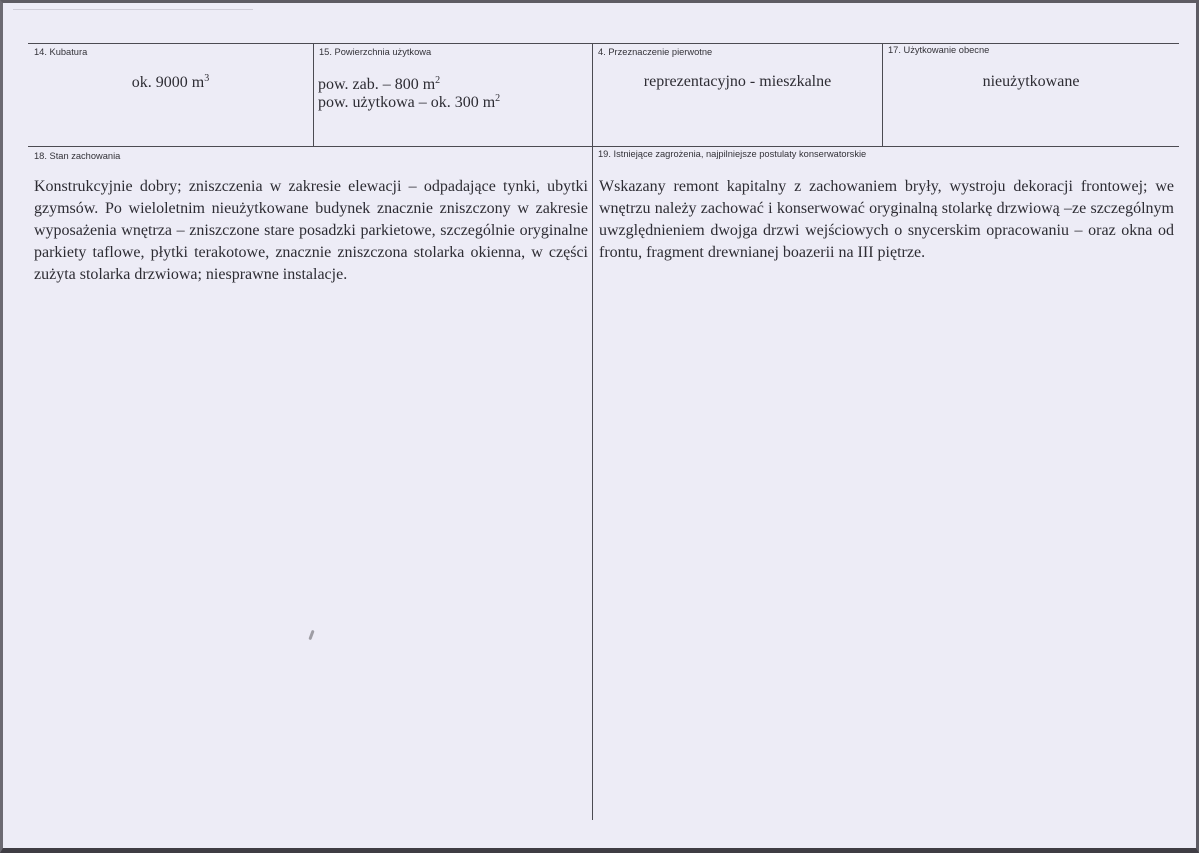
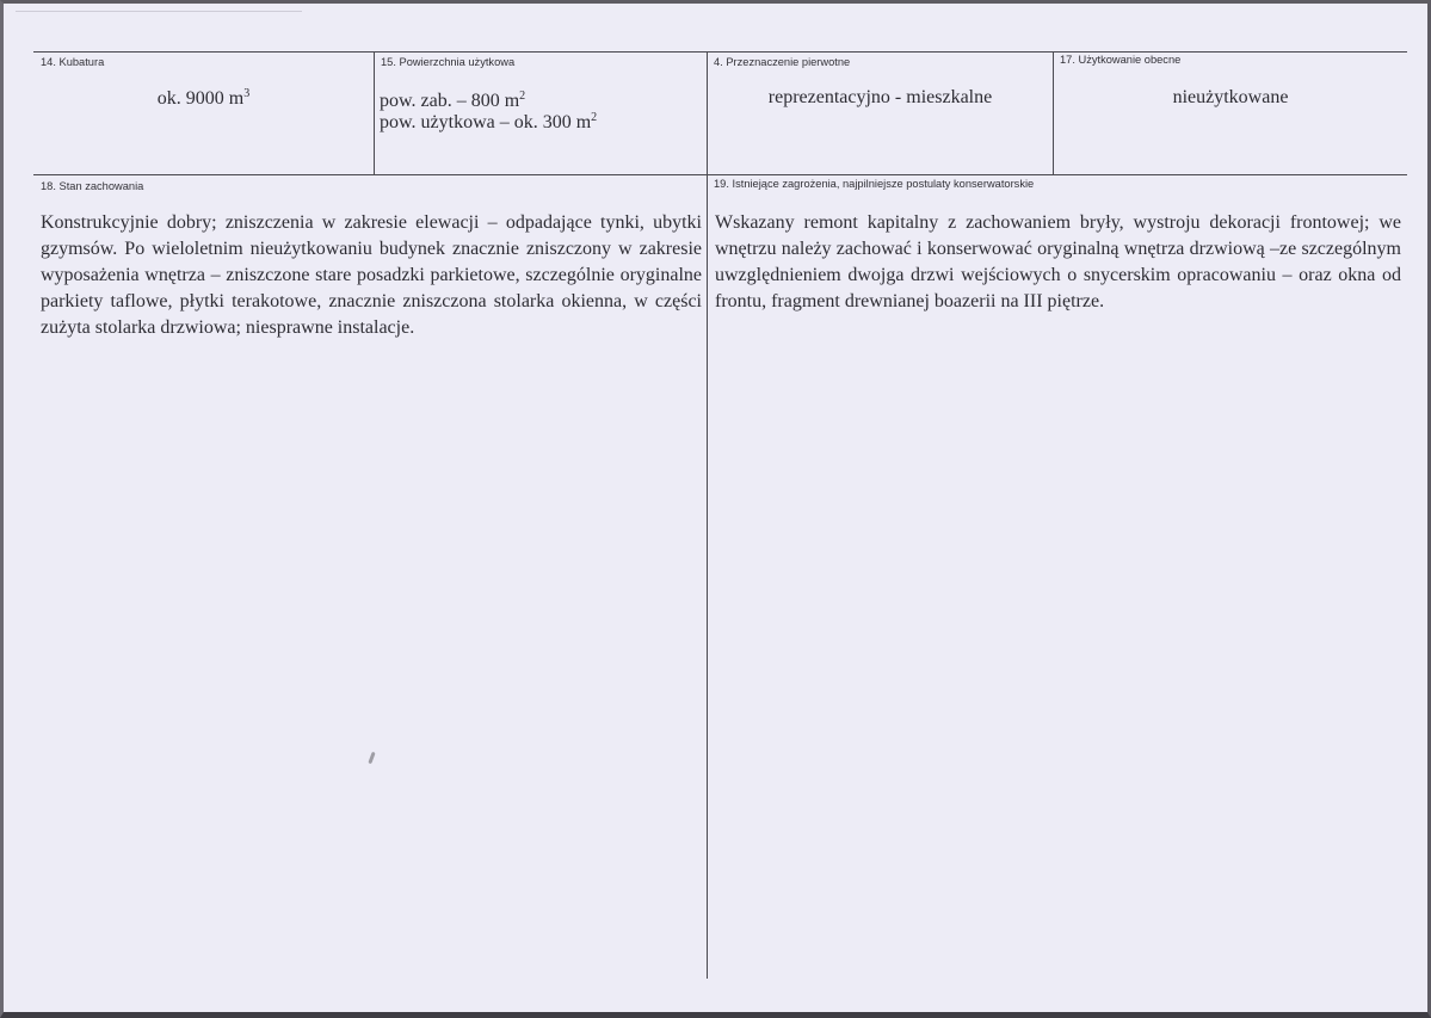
  14. Kubatura
  ok. 9000 m3
  15. Powierzchnia użytkowa
  pow. zab. – 800 m2
  pow. użytkowa – ok. 300 m2
  4. Przeznaczenie pierwotne
  reprezentacyjno - mieszkalne
  17. Użytkowanie obecne
  nieużytkowane
  18. Stan zachowania
- Konstrukcyjnie dobry; zniszczenia w zakresie elewacji – odpadające tynki, ubytki gzymsów. Po wieloletnim nieużytkowane budynek znacznie zniszczony w zakresie wyposażenia wnętrza – zniszczone stare posadzki parkietowe, szczególnie oryginalne parkiety taflowe, płytki terakotowe, znacznie zniszczona stolarka okienna, w części zużyta stolarka drzwiowa; niesprawne instalacje.
+ Konstrukcyjnie dobry; zniszczenia w zakresie elewacji – odpadające tynki, ubytki gzymsów. Po wieloletnim nieużytkowaniu budynek znacznie zniszczony w zakresie wyposażenia wnętrza – zniszczone stare posadzki parkietowe, szczególnie oryginalne parkiety taflowe, płytki terakotowe, znacznie zniszczona stolarka okienna, w części zużyta stolarka drzwiowa; niesprawne instalacje.
  19. Istniejące zagrożenia, najpilniejsze postulaty konserwatorskie
- Wskazany remont kapitalny z zachowaniem bryły, wystroju dekoracji frontowej; we wnętrzu należy zachować i konserwować oryginalną stolarkę drzwiową –ze szczególnym uwzględnieniem dwojga drzwi wejściowych o snycerskim opracowaniu – oraz okna od frontu, fragment drewnianej boazerii na III piętrze.
+ Wskazany remont kapitalny z zachowaniem bryły, wystroju dekoracji frontowej; we wnętrzu należy zachować i konserwować oryginalną wnętrza drzwiową –ze szczególnym uwzględnieniem dwojga drzwi wejściowych o snycerskim opracowaniu – oraz okna od frontu, fragment drewnianej boazerii na III piętrze.
